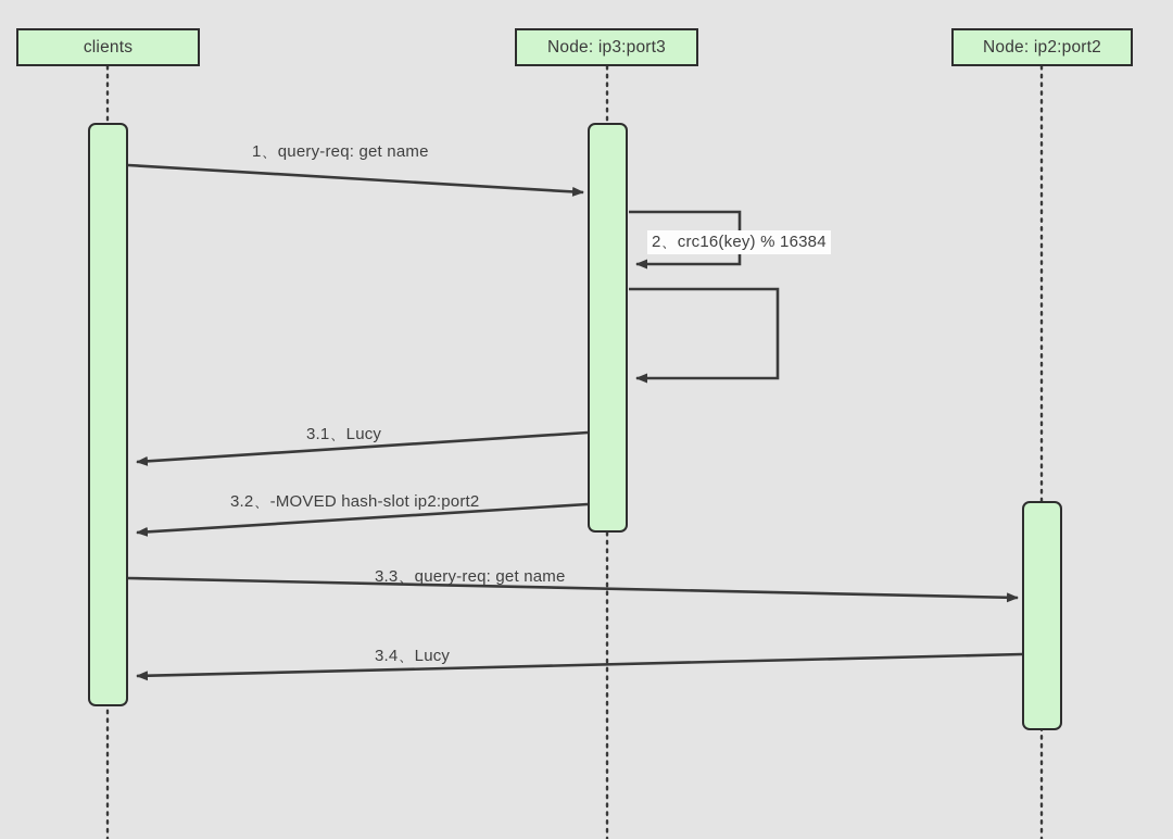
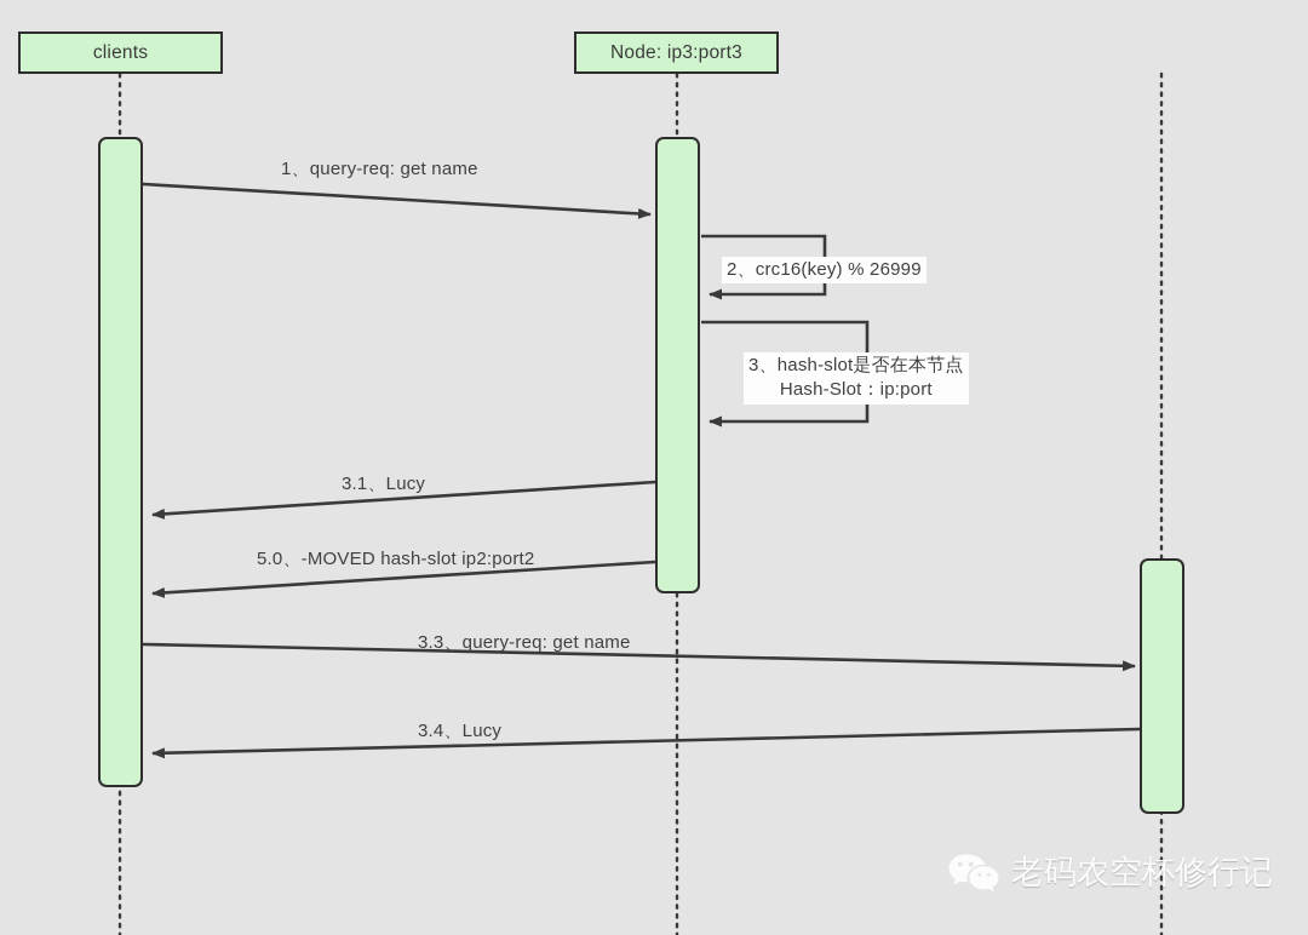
  clients
  Node: ip3:port3
- Node: ip2:port2
  1、query-req: get name
- 2、crc16(key) % 16384
+ 2、crc16(key) % 26999
+ 3、hash-slot是否在本节点
+ Hash-Slot：ip:port
  3.1、Lucy
- 3.2、-MOVED hash-slot ip2:port2
+ 5.0、-MOVED hash-slot ip2:port2
  3.3、query-req: get name
  3.4、Lucy
+ 老码农空杯修行记
